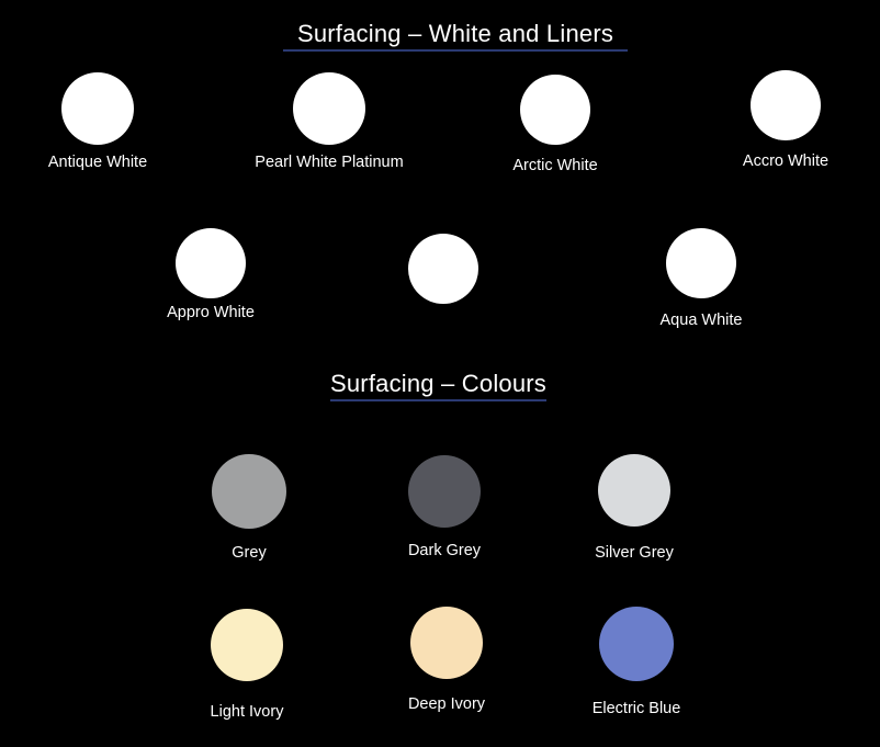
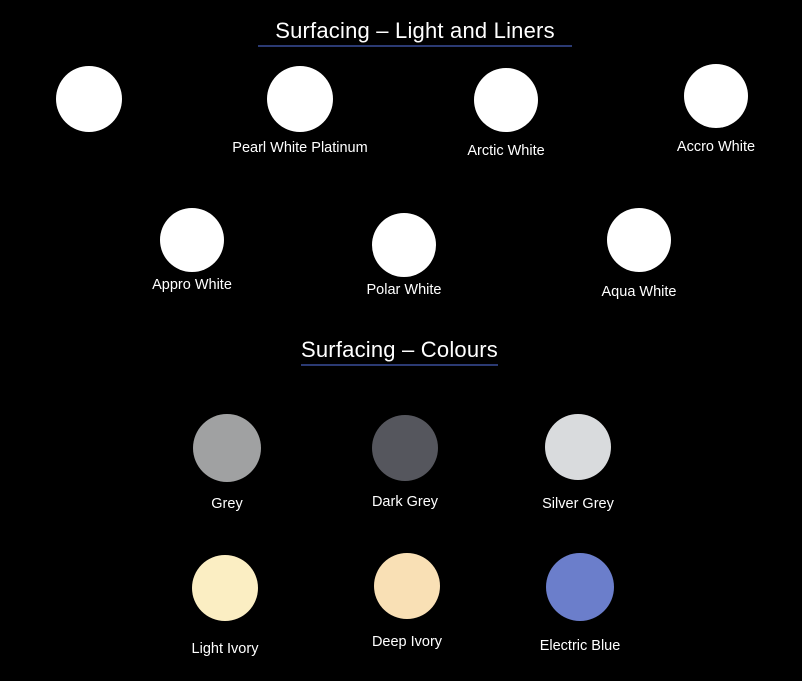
- Surfacing – White and Liners
+ Surfacing – Light and Liners
  Surfacing – Colours
- Antique White
  Pearl White Platinum
  Arctic White
  Accro White
  Appro White
+ Polar White
  Aqua White
  Grey
  Dark Grey
  Silver Grey
  Light Ivory
  Deep Ivory
  Electric Blue
